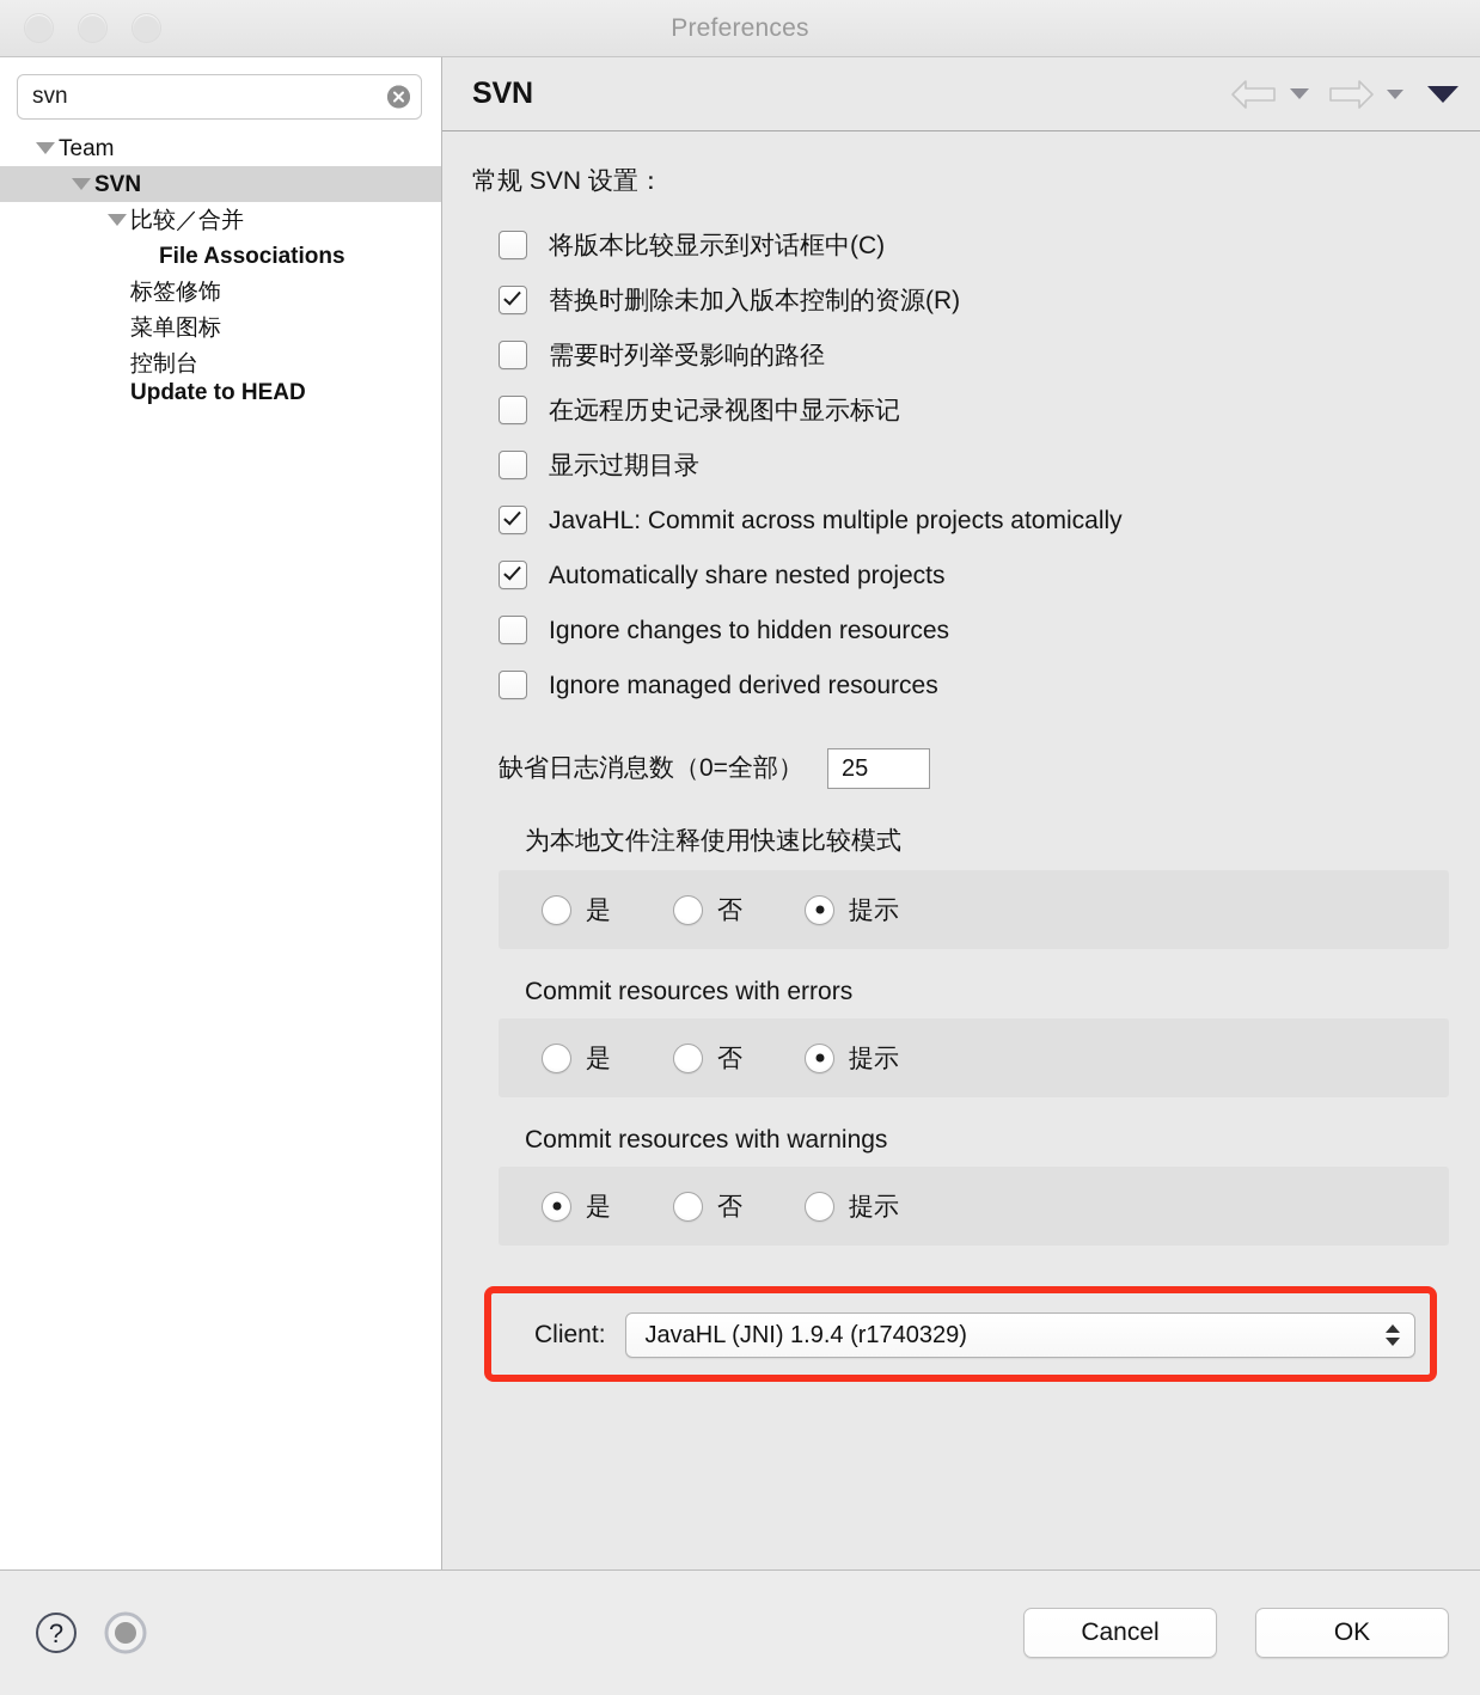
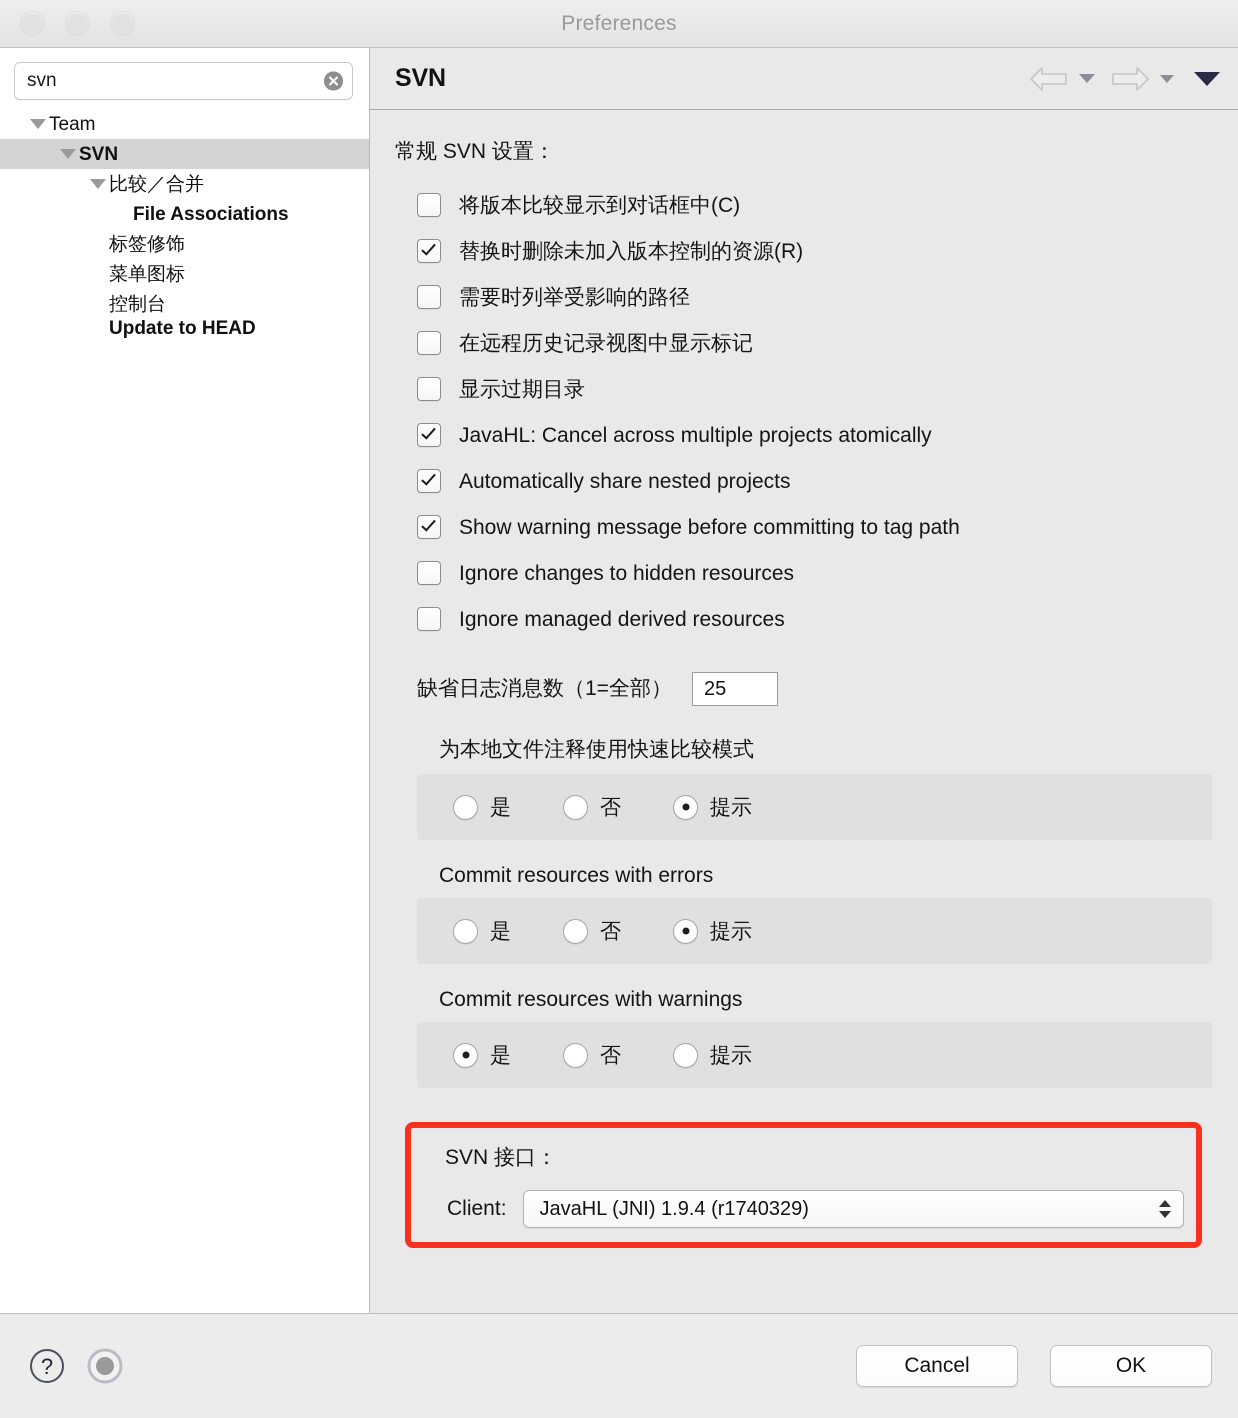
  Preferences
  svn
  Team
  SVN
  比较／合并
  File Associations
  标签修饰
  菜单图标
  控制台
  Update to HEAD
  SVN
  常规 SVN 设置：
  将版本比较显示到对话框中(C)
  替换时删除未加入版本控制的资源(R)
  需要时列举受影响的路径
  在远程历史记录视图中显示标记
  显示过期目录
- JavaHL: Commit across multiple projects atomically
+ JavaHL: Cancel across multiple projects atomically
  Automatically share nested projects
+ Show warning message before committing to tag path
  Ignore changes to hidden resources
  Ignore managed derived resources
- 缺省日志消息数（0=全部）
+ 缺省日志消息数（1=全部）
  25
  为本地文件注释使用快速比较模式
  是
  否
  提示
  Commit resources with errors
  是
  否
  提示
  Commit resources with warnings
  是
  否
  提示
+ SVN 接口：
  Client:
  JavaHL (JNI) 1.9.4 (r1740329)
  ?
  Cancel
  OK
